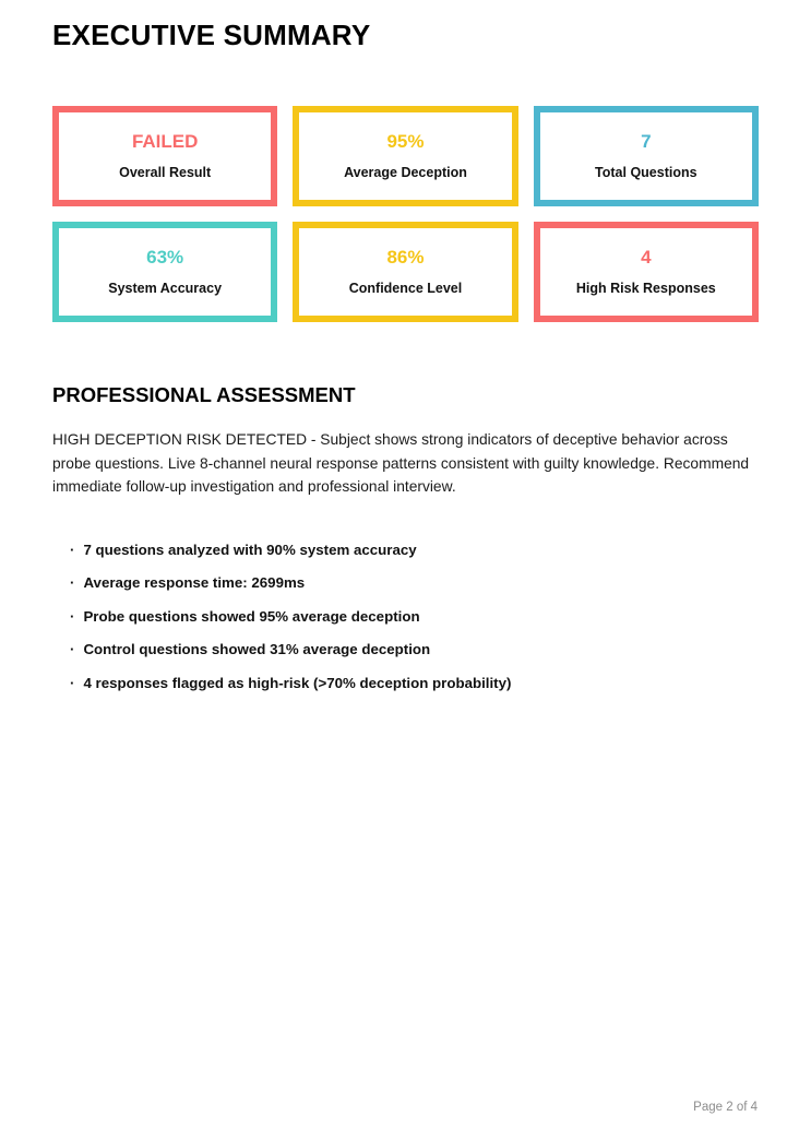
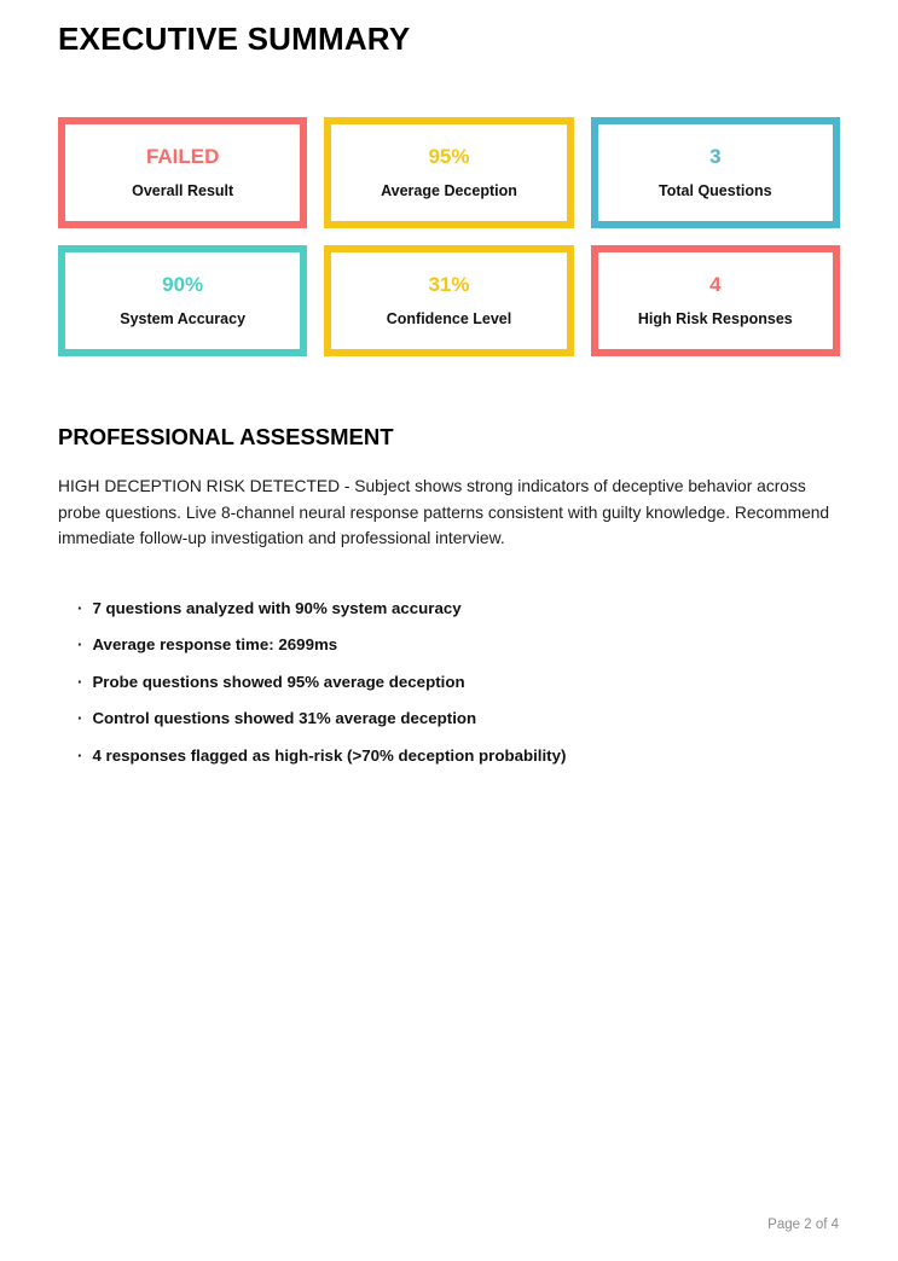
  EXECUTIVE SUMMARY
  FAILED
  Overall Result
  95%
  Average Deception
- 7
+ 3
  Total Questions
- 63%
+ 90%
  System Accuracy
- 86%
+ 31%
  Confidence Level
  4
  High Risk Responses
  PROFESSIONAL ASSESSMENT
  HIGH DECEPTION RISK DETECTED - Subject shows strong indicators of deceptive behavior across probe questions. Live 8-channel neural response patterns consistent with guilty knowledge. Recommend immediate follow-up investigation and professional interview.
  ·
  7 questions analyzed with 90% system accuracy
  ·
  Average response time: 2699ms
  ·
  Probe questions showed 95% average deception
  ·
  Control questions showed 31% average deception
  ·
  4 responses flagged as high-risk (>70% deception probability)
  Page 2 of 4
